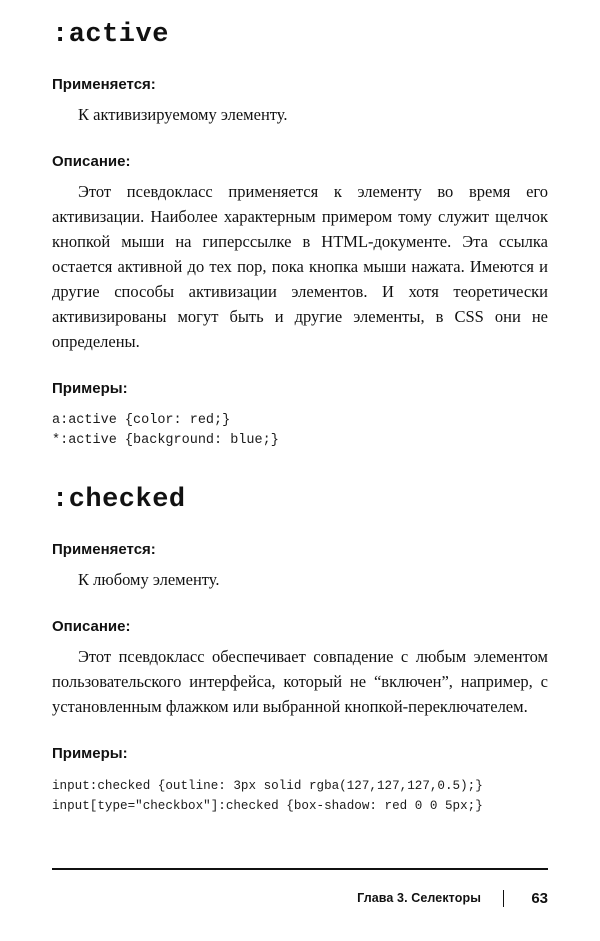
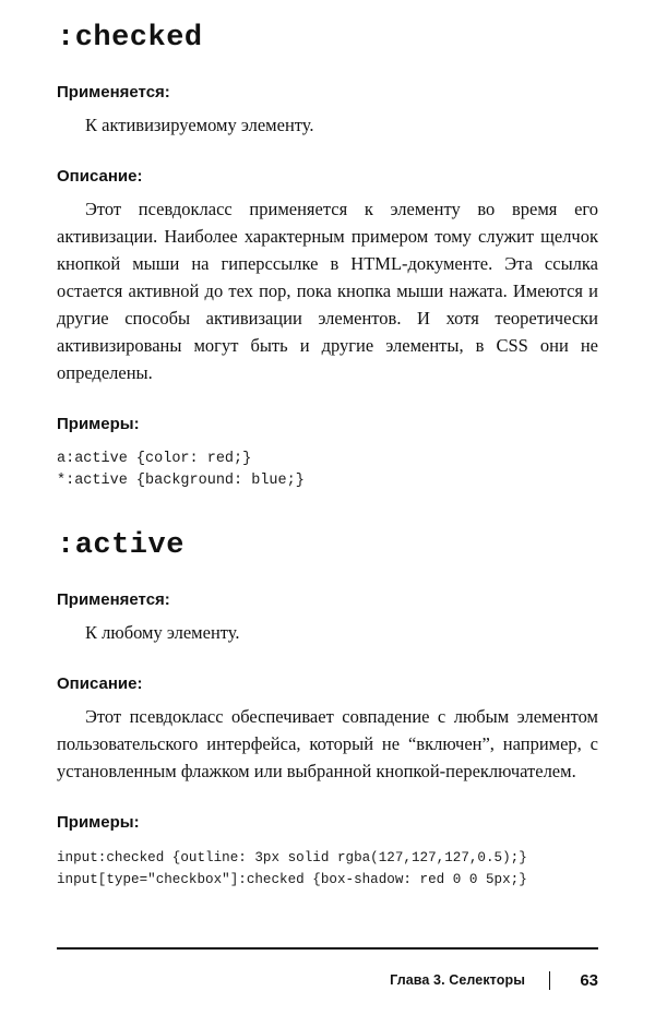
- :active
+ :checked
  Применяется:
  К активизируемому элементу.
  Описание:
  Этот псевдокласс применяется к элементу во время его активизации. Наиболее характерным примером тому служит щелчок кнопкой мыши на гиперссылке в HTML-документе. Эта ссылка остается активной до тех пор, пока кнопка мыши нажата. Имеются и другие способы активизации элементов. И хотя теоретически активизированы могут быть и другие элементы, в CSS они не определены.
  Примеры:
  a:active {color: red;}
  *:active {background: blue;}
- :checked
+ :active
  Применяется:
  К любому элементу.
  Описание:
  Этот псевдокласс обеспечивает совпадение с любым элементом пользовательского интерфейса, который не “включен”, например, с установленным флажком или выбранной кнопкой-переключателем.
  Примеры:
  input:checked {outline: 3px solid rgba(127,127,127,0.5);}
  input[type="checkbox"]:checked {box-shadow: red 0 0 5px;}
  Глава 3. Селекторы
  63
